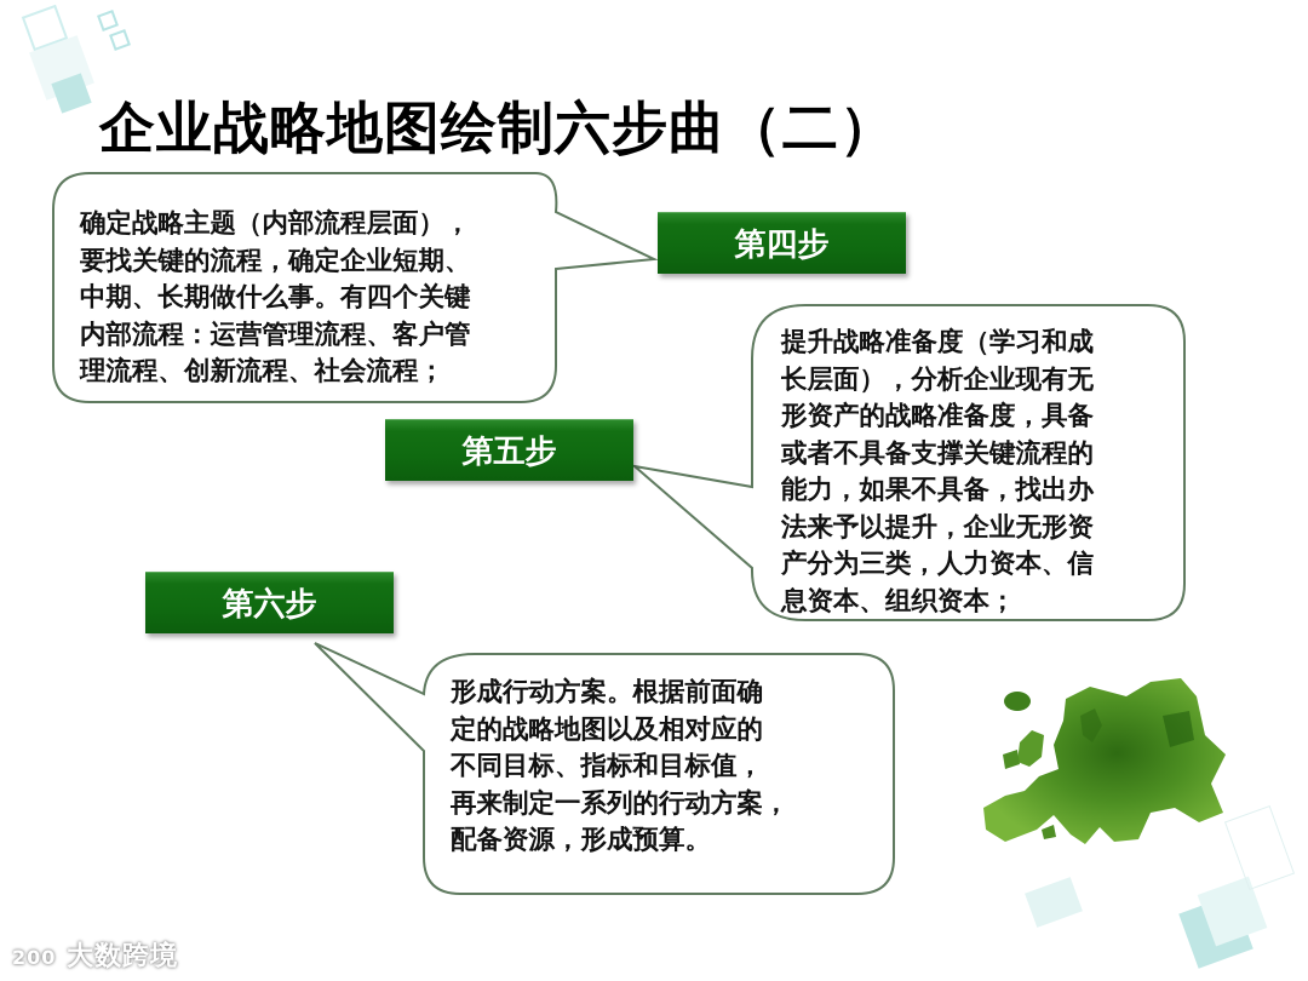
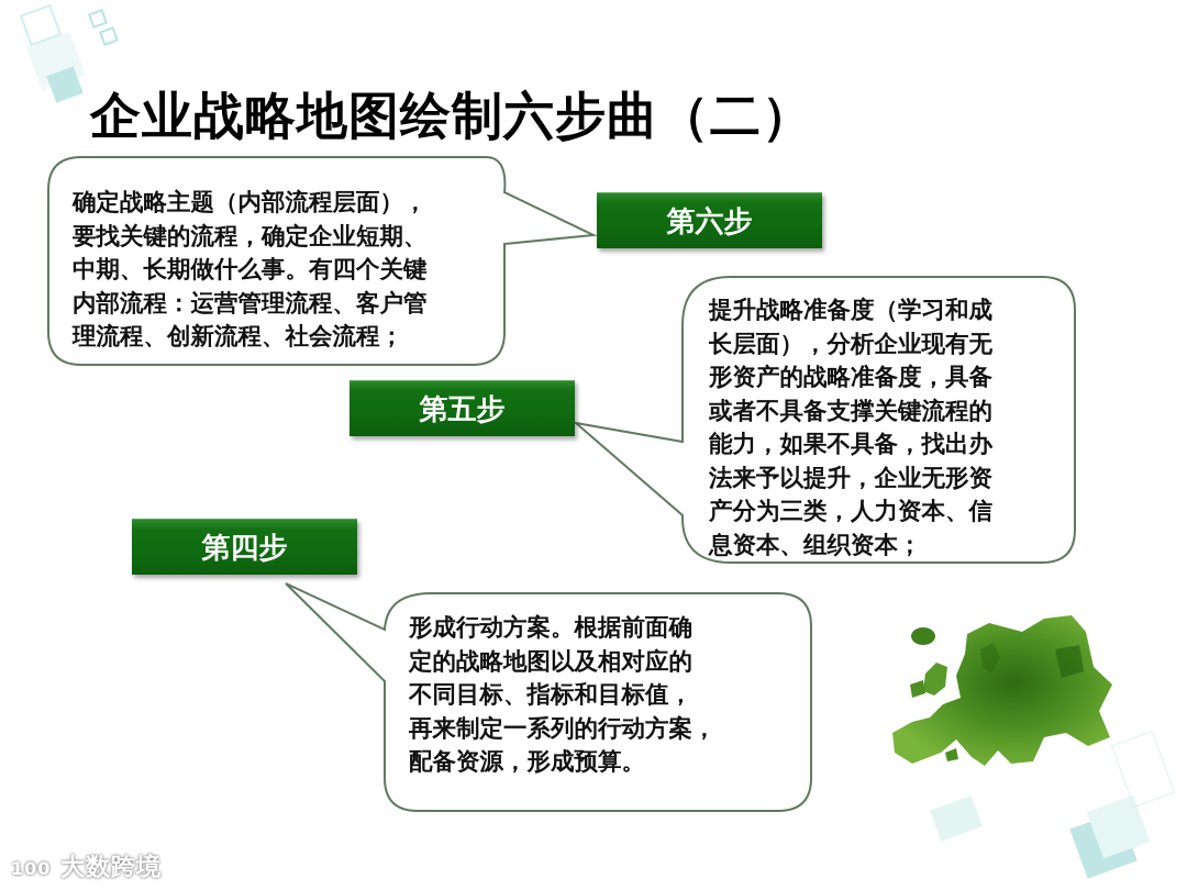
  企业战略地图绘制六步曲（二）
  确定战略主题（内部流程层面），
  要找关键的流程，确定企业短期、
  中期、长期做什么事。有四个关键
  内部流程：运营管理流程、客户管
  理流程、创新流程、社会流程；
  提升战略准备度（学习和成
  长层面），分析企业现有无
  形资产的战略准备度，具备
  或者不具备支撑关键流程的
  能力，如果不具备，找出办
  法来予以提升，企业无形资
  产分为三类，人力资本、信
  息资本、组织资本；
  形成行动方案。根据前面确
  定的战略地图以及相对应的
  不同目标、指标和目标值，
  再来制定一系列的行动方案，
  配备资源，形成预算。
- 第四步
+ 第六步
  第五步
- 第六步
+ 第四步
- 200 大数跨境
+ 100 大数跨境
